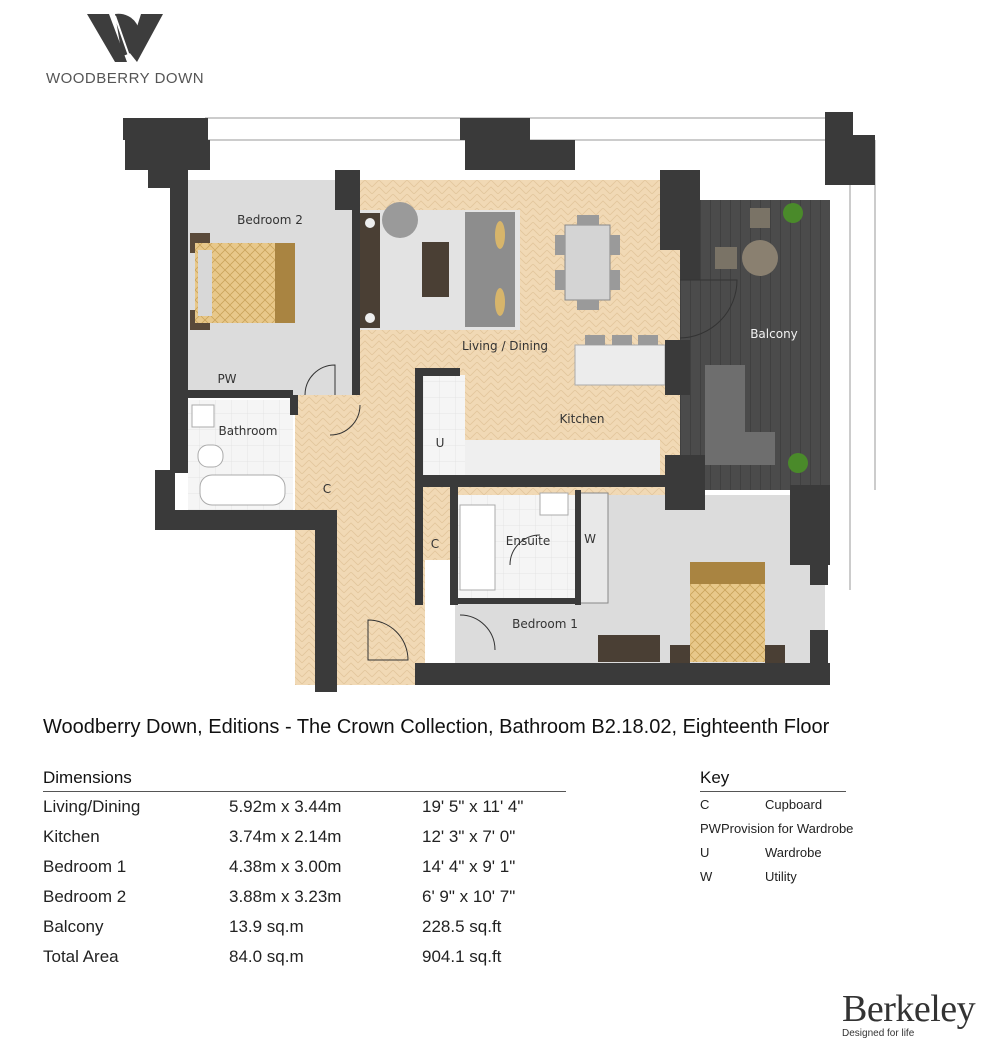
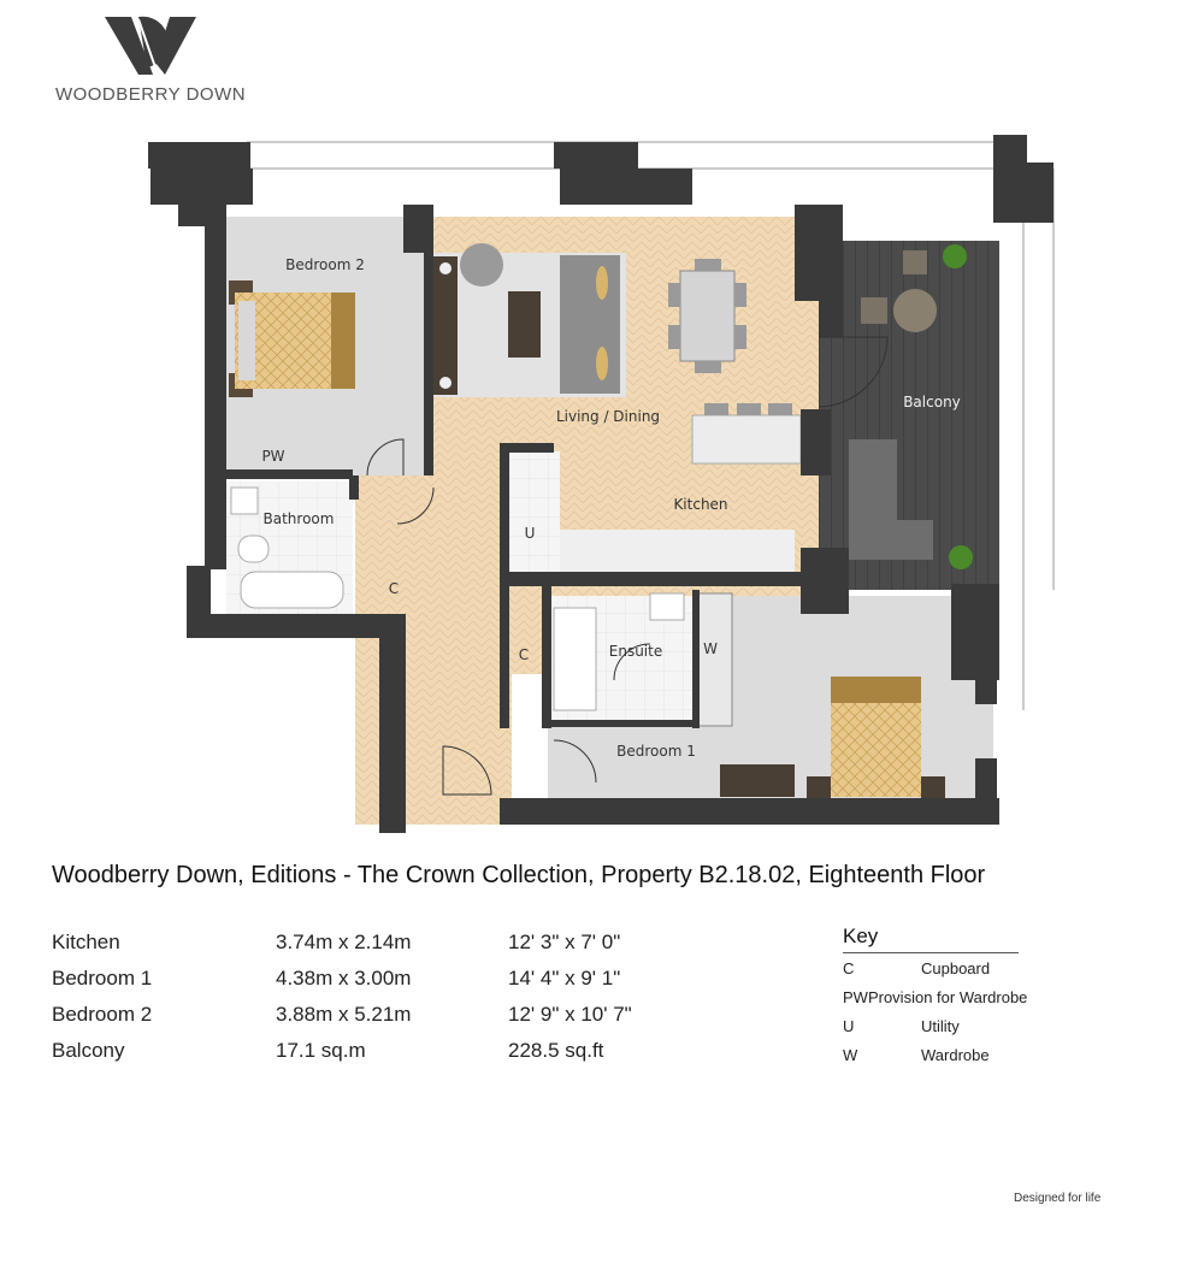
  WOODBERRY DOWN
  Bedroom 2
  Living / Dining
  Kitchen
  Balcony
  Bathroom
  Ensuite
  Bedroom 1
  PW
  U
  C
  C
  W
- Woodberry Down, Editions - The Crown Collection, Bathroom B2.18.02, Eighteenth Floor
+ Woodberry Down, Editions - The Crown Collection, Property B2.18.02, Eighteenth Floor
- Dimensions
- Living/Dining
- 5.92m x 3.44m
- 19' 5" x 11' 4"
  Kitchen
  3.74m x 2.14m
  12' 3" x 7' 0"
  Bedroom 1
  4.38m x 3.00m
  14' 4" x 9' 1"
  Bedroom 2
- 3.88m x 3.23m
+ 3.88m x 5.21m
- 6' 9" x 10' 7"
+ 12' 9" x 10' 7"
  Balcony
- 13.9 sq.m
+ 17.1 sq.m
  228.5 sq.ft
- Total Area
- 84.0 sq.m
- 904.1 sq.ft
  Key
  C
  Cupboard
  PW
  Provision for Wardrobe
  U
- Wardrobe
+ Utility
  W
- Utility
+ Wardrobe
- Berkeley
  Designed for life
